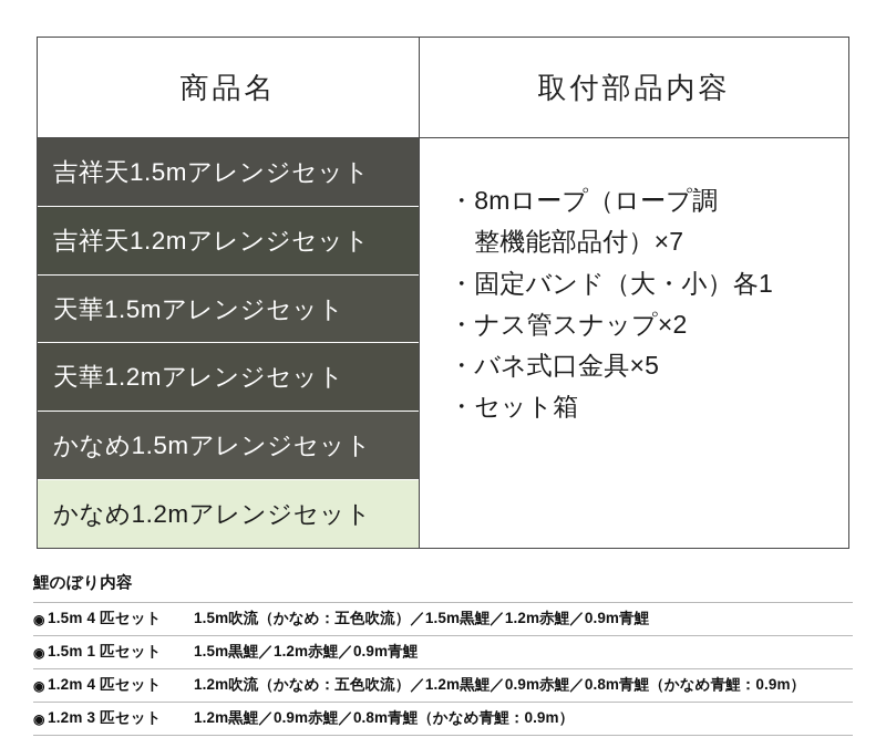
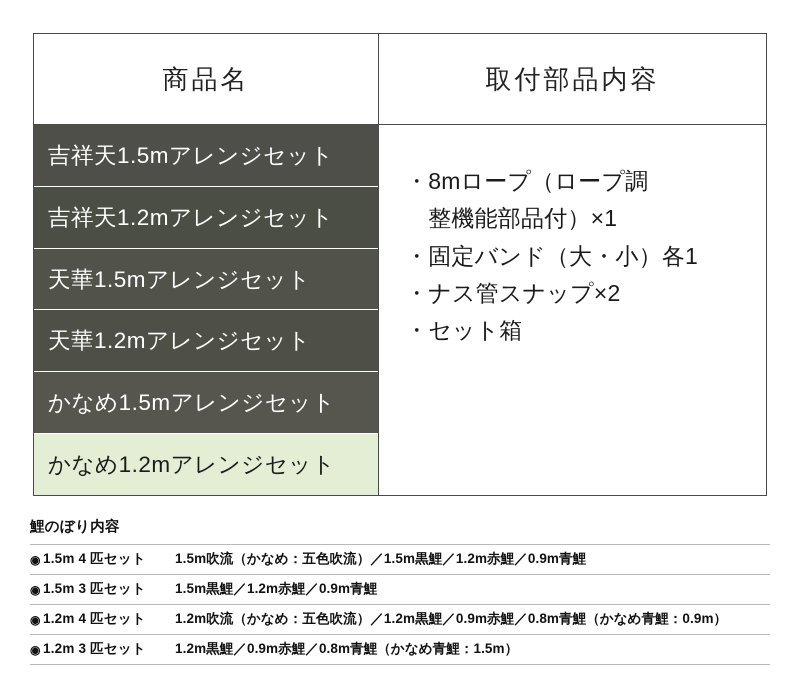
  商品名
  取付部品内容
  吉祥天1.5mアレンジセット
  吉祥天1.2mアレンジセット
  天華1.5mアレンジセット
  天華1.2mアレンジセット
  かなめ1.5mアレンジセット
  かなめ1.2mアレンジセット
  ・8mロープ（ロープ調
- 整機能部品付）×7
+ 整機能部品付）×1
  ・固定バンド（大・小）各1
  ・ナス管スナップ×2
- ・バネ式口金具×5
  ・セット箱
  鯉のぼり内容
  ◉
  1.5m 4 匹セット
  1.5m吹流（かなめ：五色吹流）／1.5m黒鯉／1.2m赤鯉／0.9m青鯉
  ◉
- 1.5m 1 匹セット
+ 1.5m 3 匹セット
  1.5m黒鯉／1.2m赤鯉／0.9m青鯉
  ◉
  1.2m 4 匹セット
  1.2m吹流（かなめ：五色吹流）／1.2m黒鯉／0.9m赤鯉／0.8m青鯉（かなめ青鯉：0.9m）
  ◉
  1.2m 3 匹セット
- 1.2m黒鯉／0.9m赤鯉／0.8m青鯉（かなめ青鯉：0.9m）
+ 1.2m黒鯉／0.9m赤鯉／0.8m青鯉（かなめ青鯉：1.5m）
